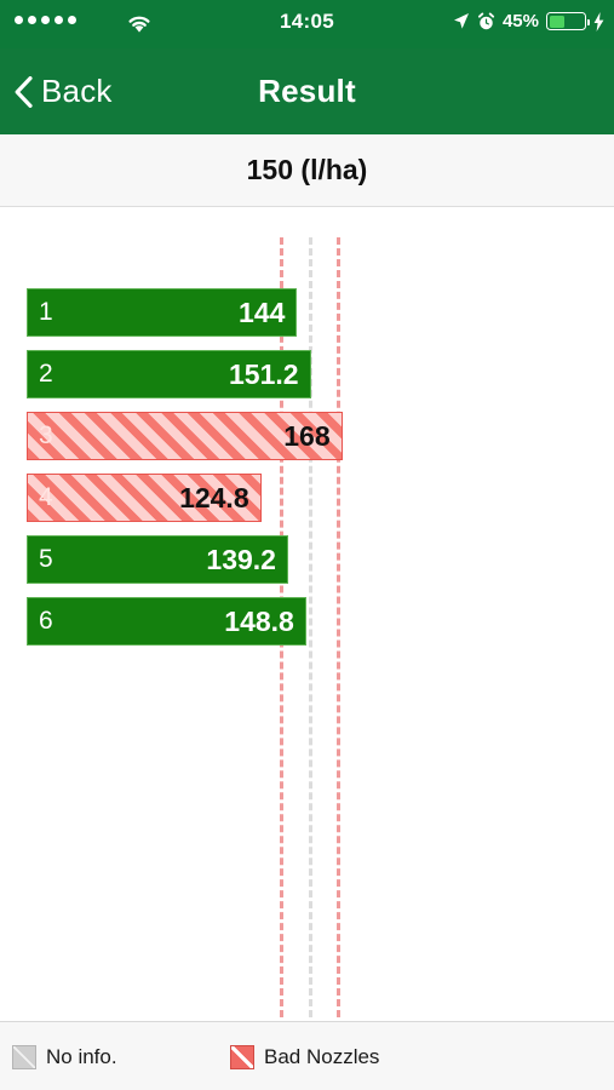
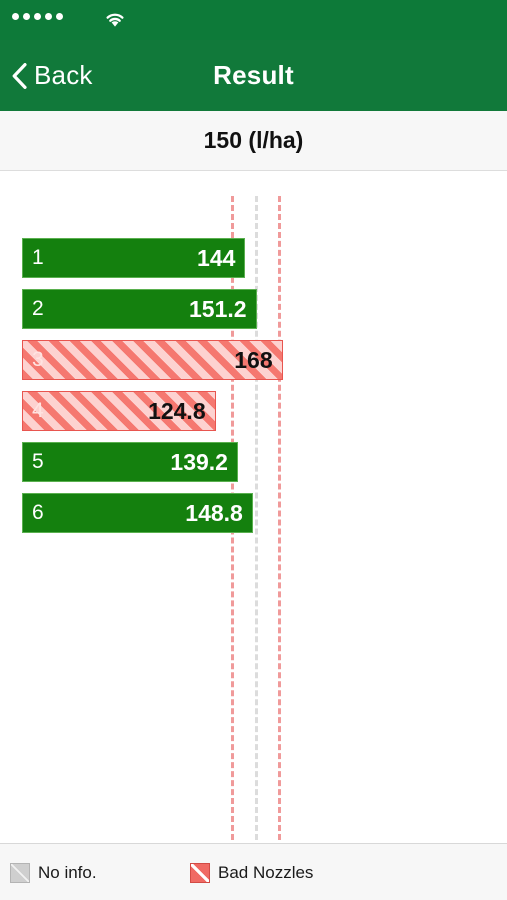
- 14:05
- 45%
  Back
  Result
  150 (l/ha)
  1
  144
  2
  151.2
  3
  168
  4
  124.8
  5
  139.2
  6
  148.8
  No info.
  Bad Nozzles
